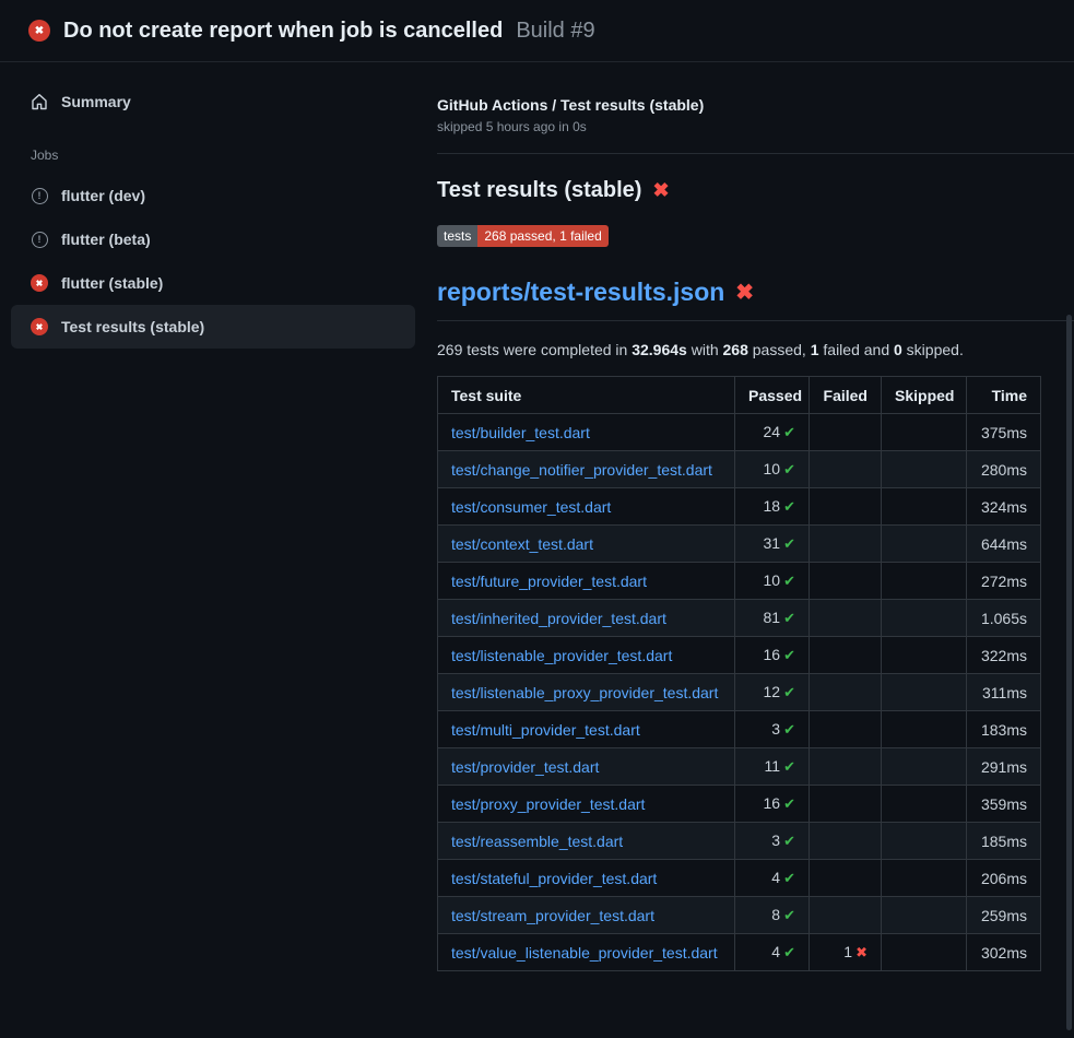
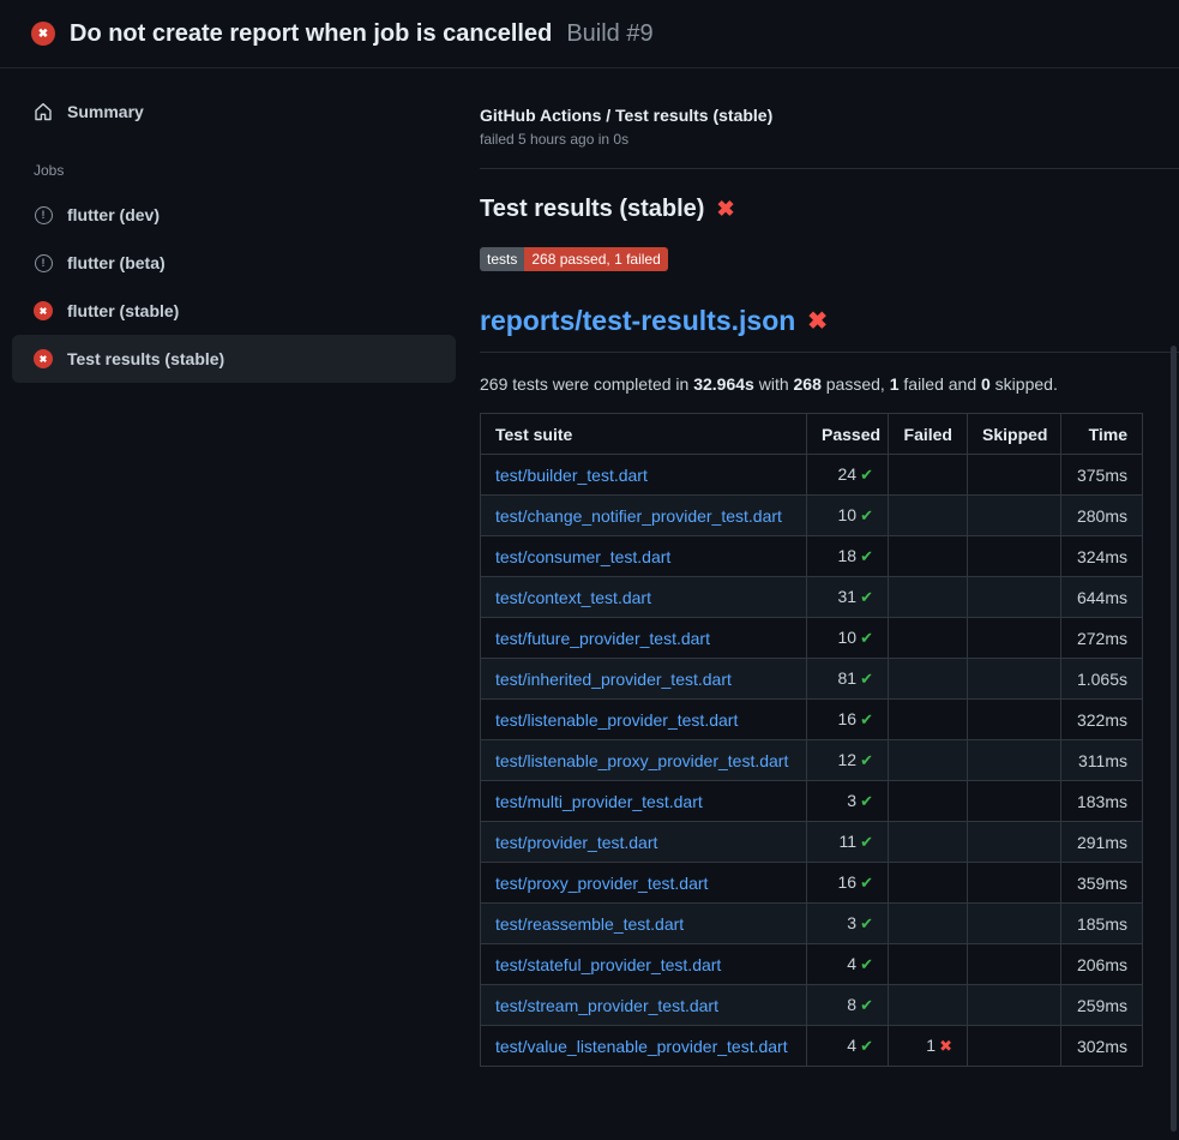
  ✖
  Do not create report when job is cancelled
  Build #9
  Summary
  Jobs
  !
  flutter (dev)
  !
  flutter (beta)
  ✖
  flutter (stable)
  ✖
  Test results (stable)
  GitHub Actions / Test results (stable)
- skipped 5 hours ago in 0s
+ failed 5 hours ago in 0s
  Test results (stable)
  ✖
  tests
  268 passed, 1 failed
  reports/test-results.json
  ✖
  269 tests were completed in 32.964s with 268 passed, 1 failed and 0 skipped.
  Test suite	Passed	Failed	Skipped	Time
  test/builder_test.dart	24 ✔			375ms
  test/change_notifier_provider_test.dart	10 ✔			280ms
  test/consumer_test.dart	18 ✔			324ms
  test/context_test.dart	31 ✔			644ms
  test/future_provider_test.dart	10 ✔			272ms
  test/inherited_provider_test.dart	81 ✔			1.065s
  test/listenable_provider_test.dart	16 ✔			322ms
  test/listenable_proxy_provider_test.dart	12 ✔			311ms
  test/multi_provider_test.dart	3 ✔			183ms
  test/provider_test.dart	11 ✔			291ms
  test/proxy_provider_test.dart	16 ✔			359ms
  test/reassemble_test.dart	3 ✔			185ms
  test/stateful_provider_test.dart	4 ✔			206ms
  test/stream_provider_test.dart	8 ✔			259ms
  test/value_listenable_provider_test.dart	4 ✔	1 ✖		302ms
